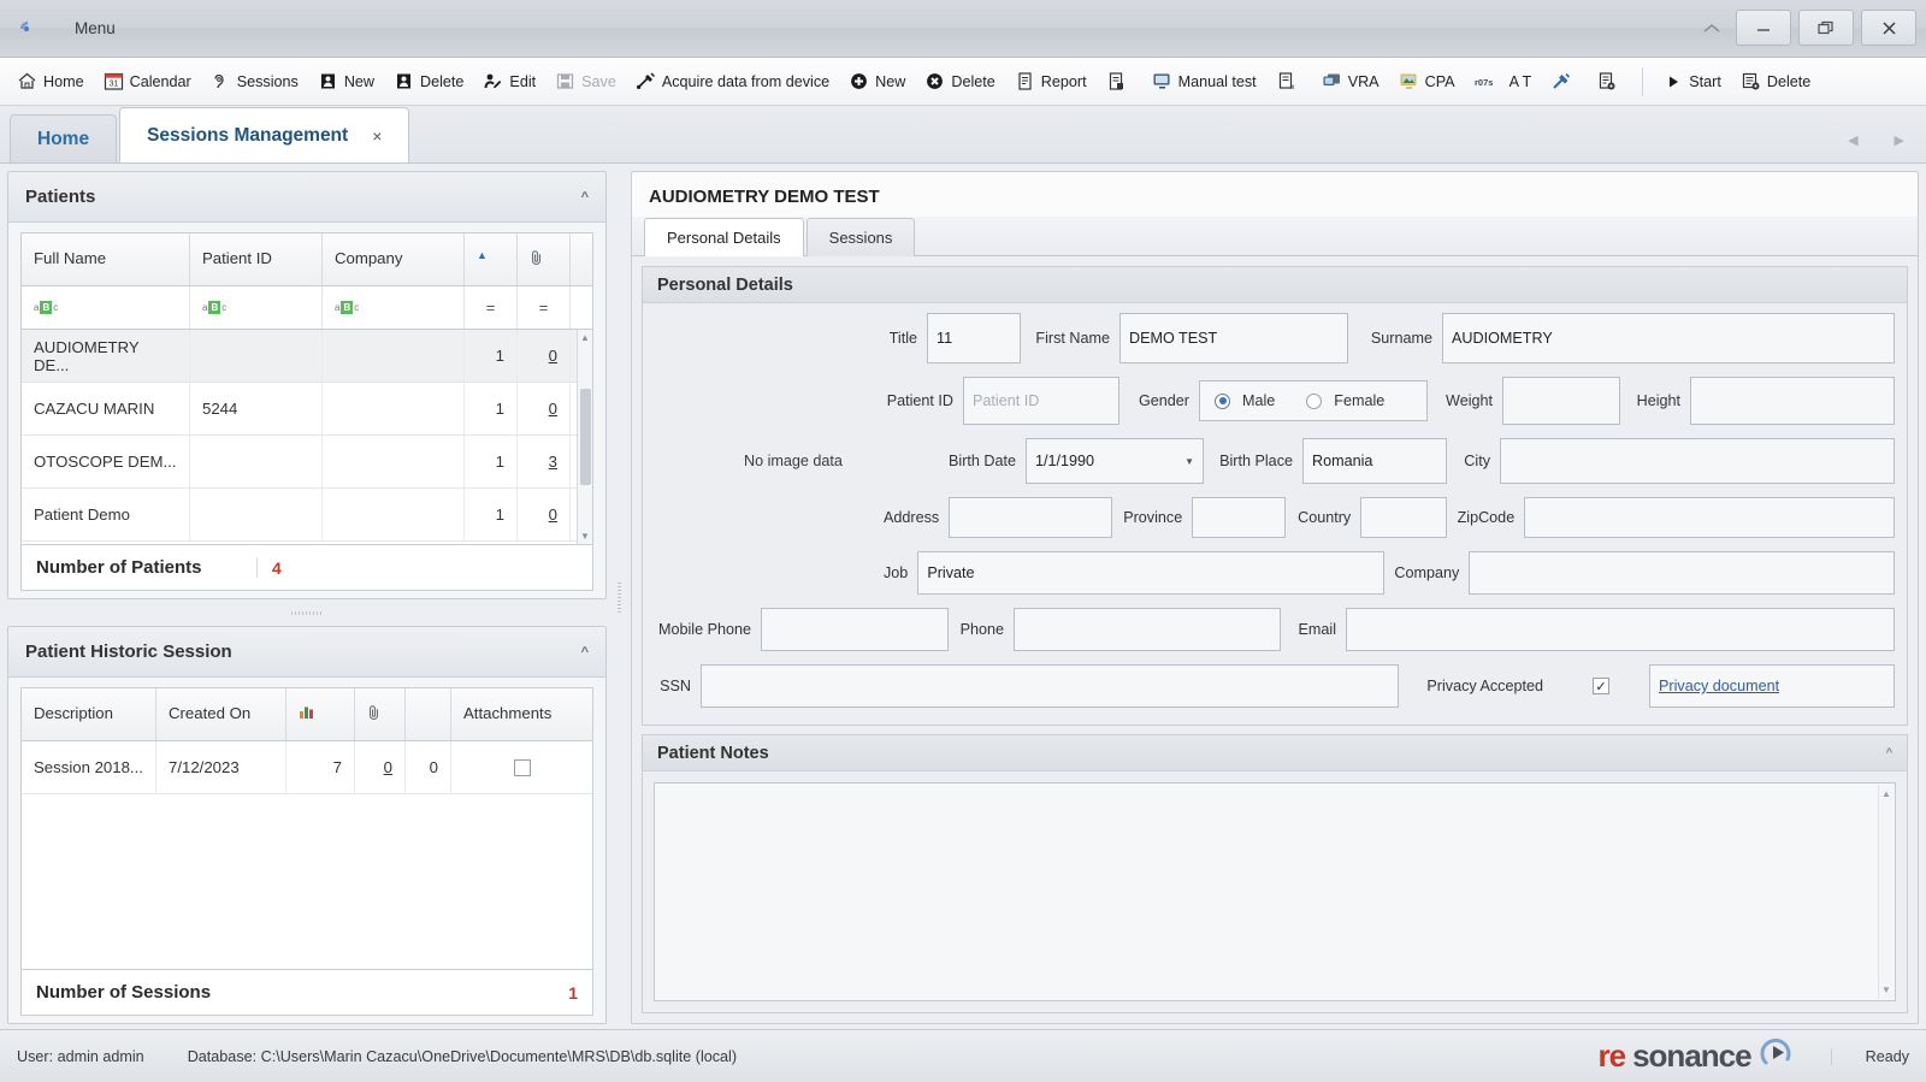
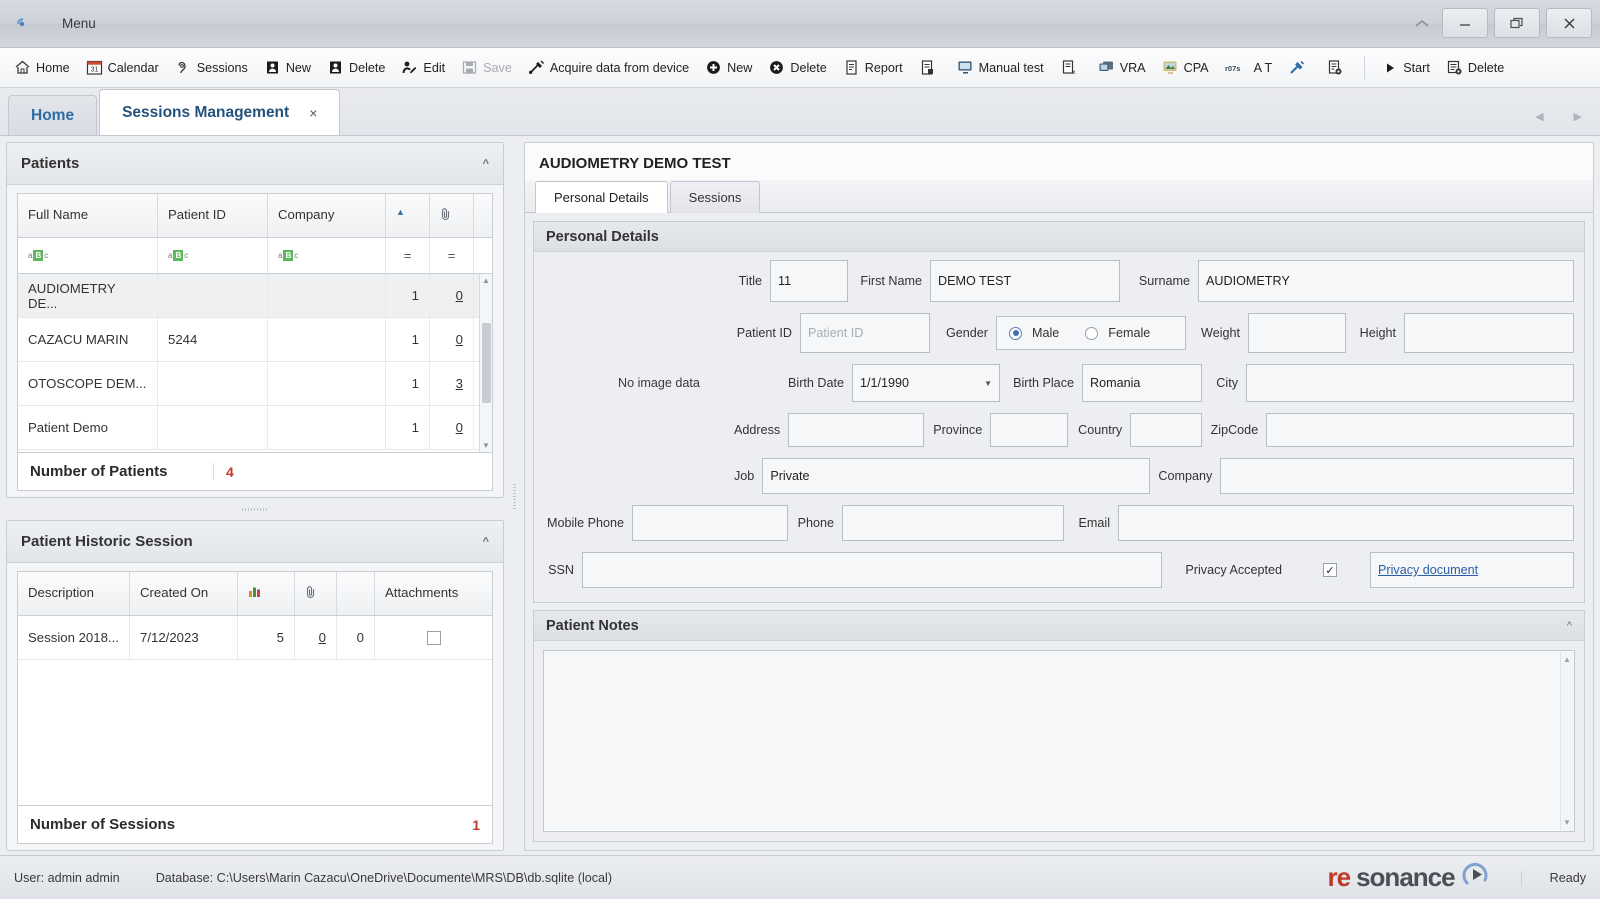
  Menu
  Home
  Calendar
  Sessions
  New
  Delete
  Edit
  Save
  Acquire data from device
  New
  Delete
  Report
  Manual test
  VRA
  CPA
  r07s
  A T
  Start
  Delete
  Home
  Sessions Management
  ×
  ◀
  ▶
  Patients
  ^
  Full Name
  Patient ID
  Company
  ▲
  a
  B
  c
  a
  B
  c
  a
  B
  c
  =
  =
  AUDIOMETRY DE...
  1
  0
  CAZACU MARIN
  5244
  1
  0
  OTOSCOPE DEM...
  1
  3
  Patient Demo
  1
  0
  ▲
  ▼
  Number of Patients
  4
  Patient Historic Session
  ^
  Description
  Created On
  Attachments
  Session 2018...
  7/12/2023
- 7
+ 5
  0
  0
  Number of Sessions
  1
  AUDIOMETRY DEMO TEST
  Personal Details
  Sessions
  Personal Details
  Title
  11
  First Name
  DEMO TEST
  Surname
  AUDIOMETRY
  Patient ID
  Patient ID
  Gender
  Male
  Female
  Weight
  Height
  No image data
  Birth Date
  1/1/1990
  ▼
  Birth Place
  Romania
  City
  Address
  Province
  Country
  ZipCode
  Job
  Private
  Company
  Mobile Phone
  Phone
  Email
  SSN
  Privacy Accepted
  ✓
  Privacy document
  Patient Notes
  ^
  ▲
  ▼
  User: admin admin
  Database: C:\Users\Marin Cazacu\OneDrive\Documente\MRS\DB\db.sqlite (local)
  re
  sonance
  Ready
